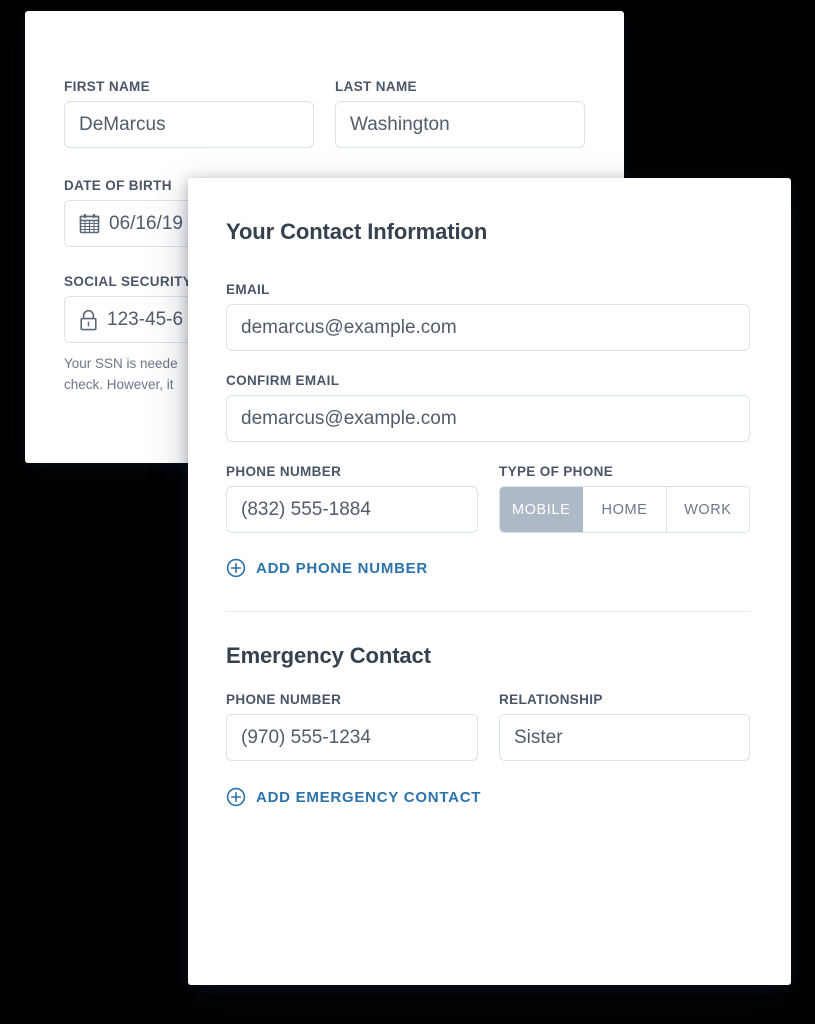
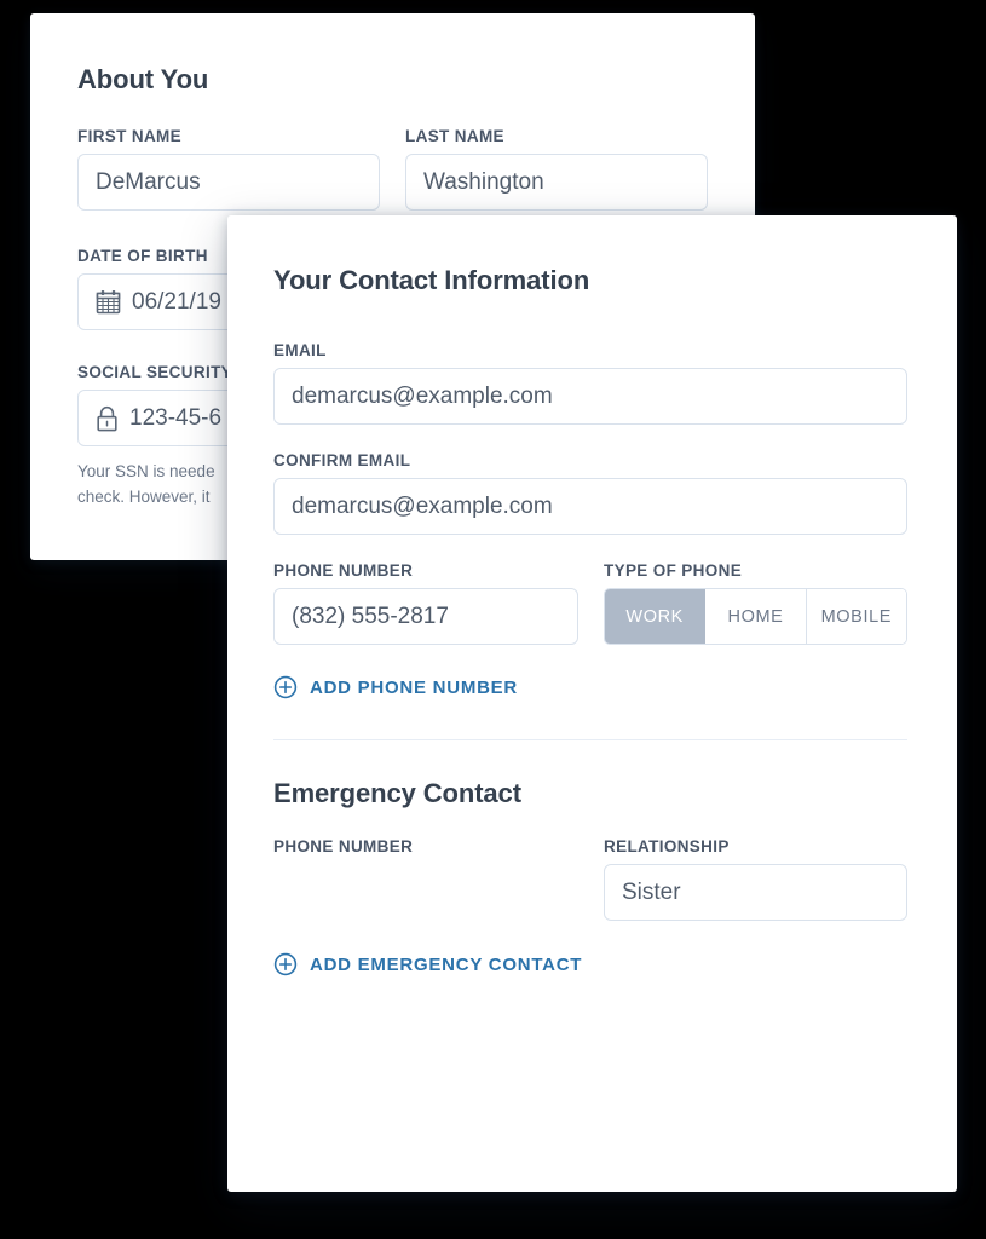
+ About You
  FIRST NAME
  DeMarcus
  LAST NAME
  Washington
  DATE OF BIRTH
- 06/16/19
+ 06/21/19
  SOCIAL SECURIT
  123-45-6
  Your SSN is neede
  check. However, it
  Your Contact Information
  EMAIL
  demarcus@example.com
  CONFIRM EMAIL
  demarcus@example.com
  PHONE NUMBER
- (832) 555-1884
+ (832) 555-2817
  TYPE OF PHONE
- MOBILE
+ WORK
  HOME
- WORK
+ MOBILE
  ADD PHONE NUMBER
  Emergency Contact
  PHONE NUMBER
- (970) 555-1234
  RELATIONSHIP
  Sister
  ADD EMERGENCY CONTACT
